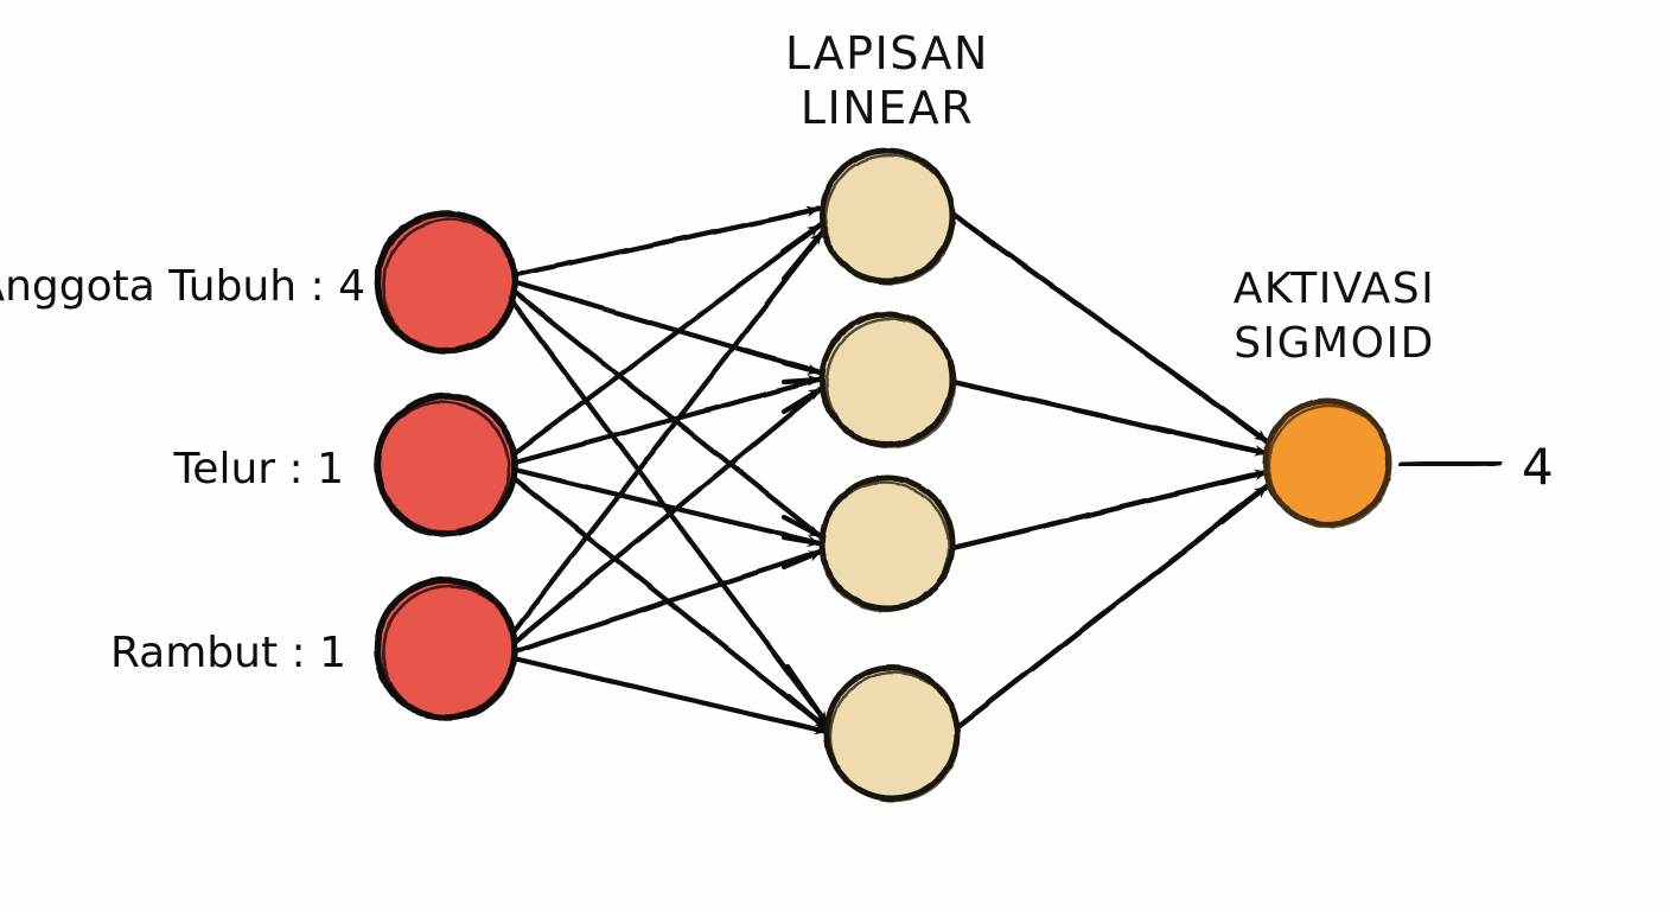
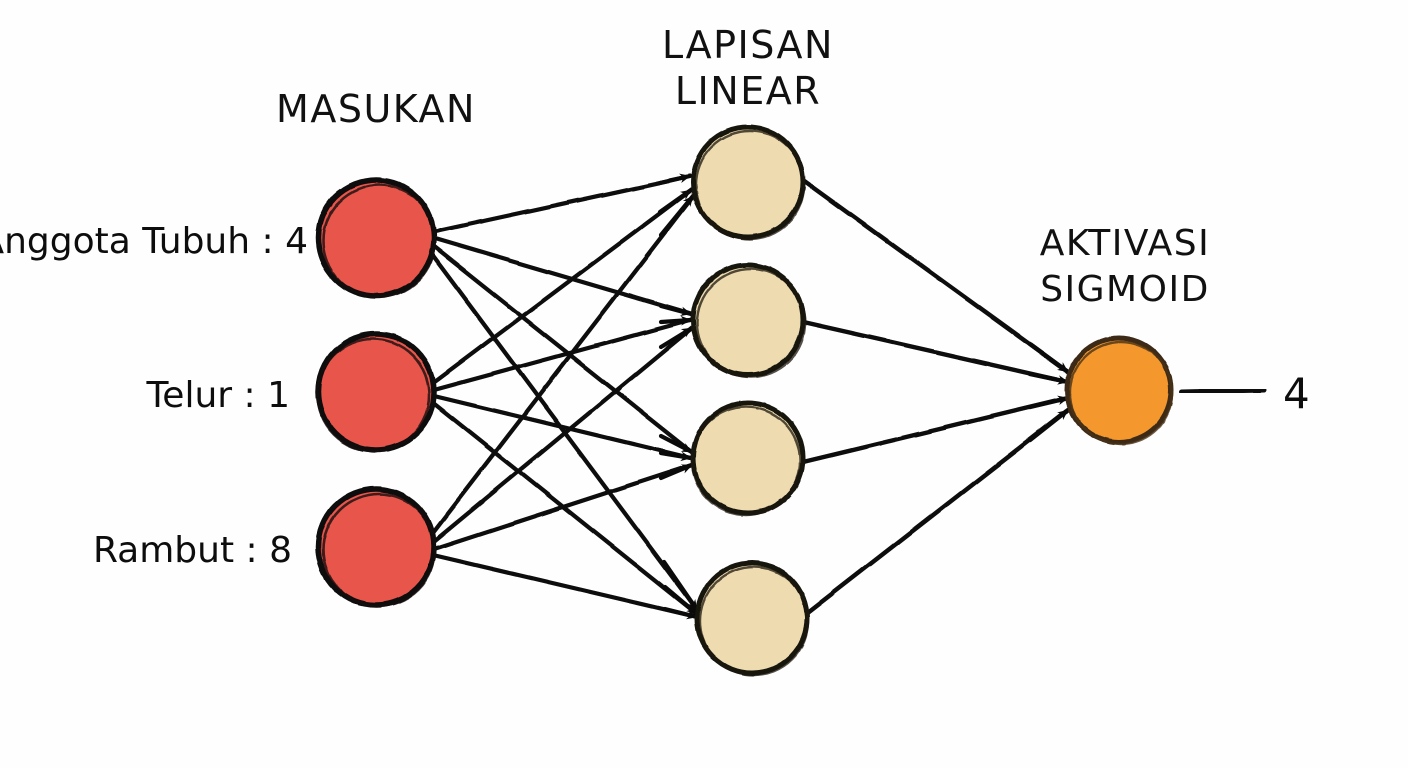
+ MASUKAN
  LAPISAN
  LINEAR
  AKTIVASI
  SIGMOID
  nggota Tubuh : 4
  Telur : 1
- Rambut : 1
+ Rambut : 8
  4
